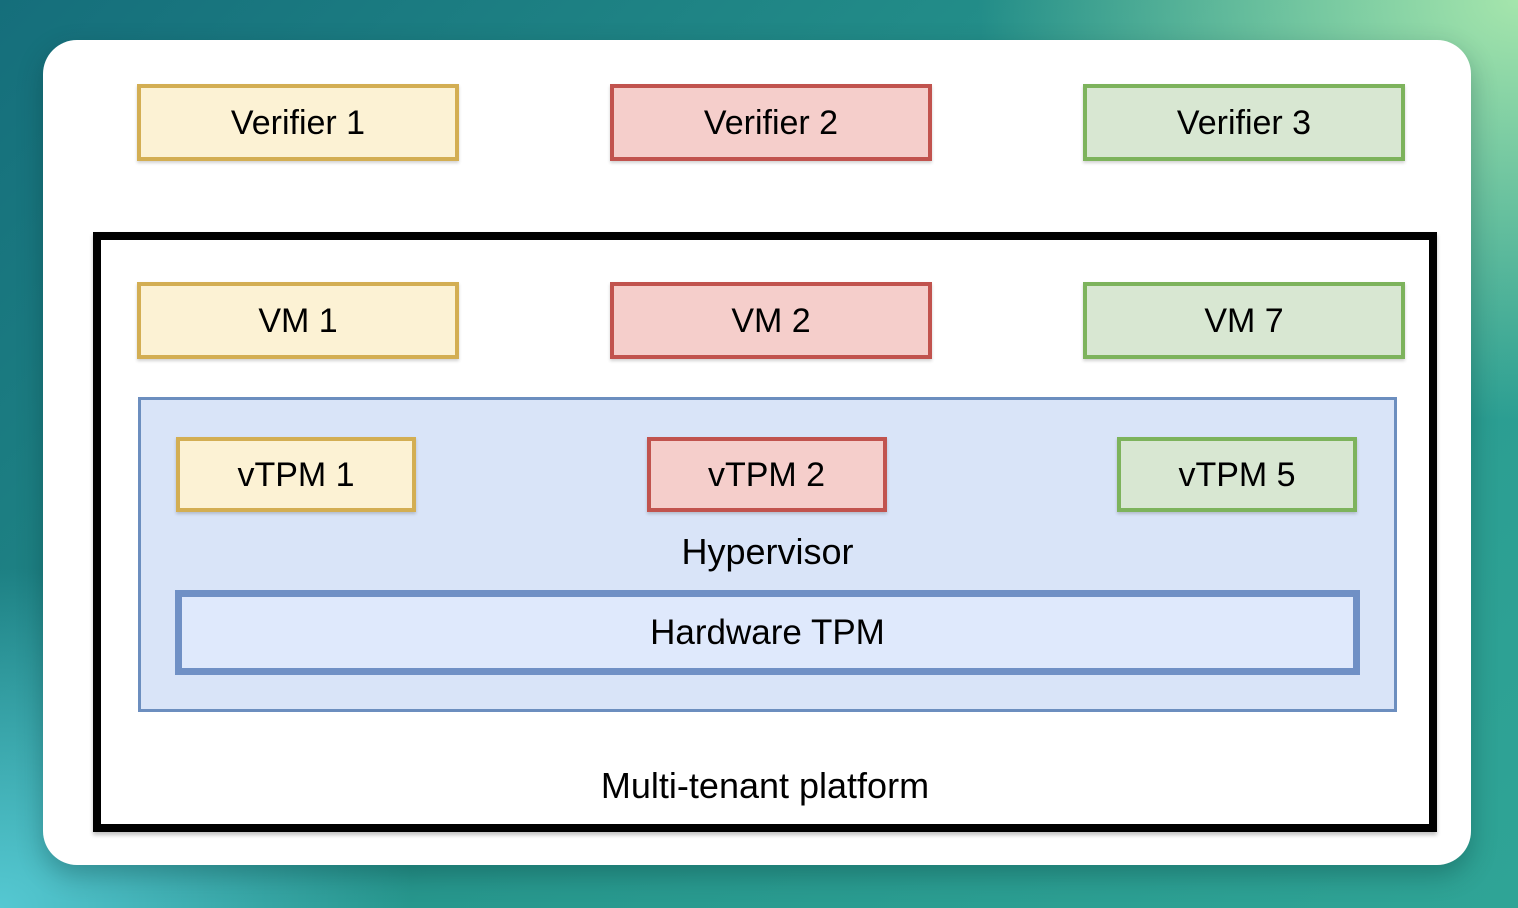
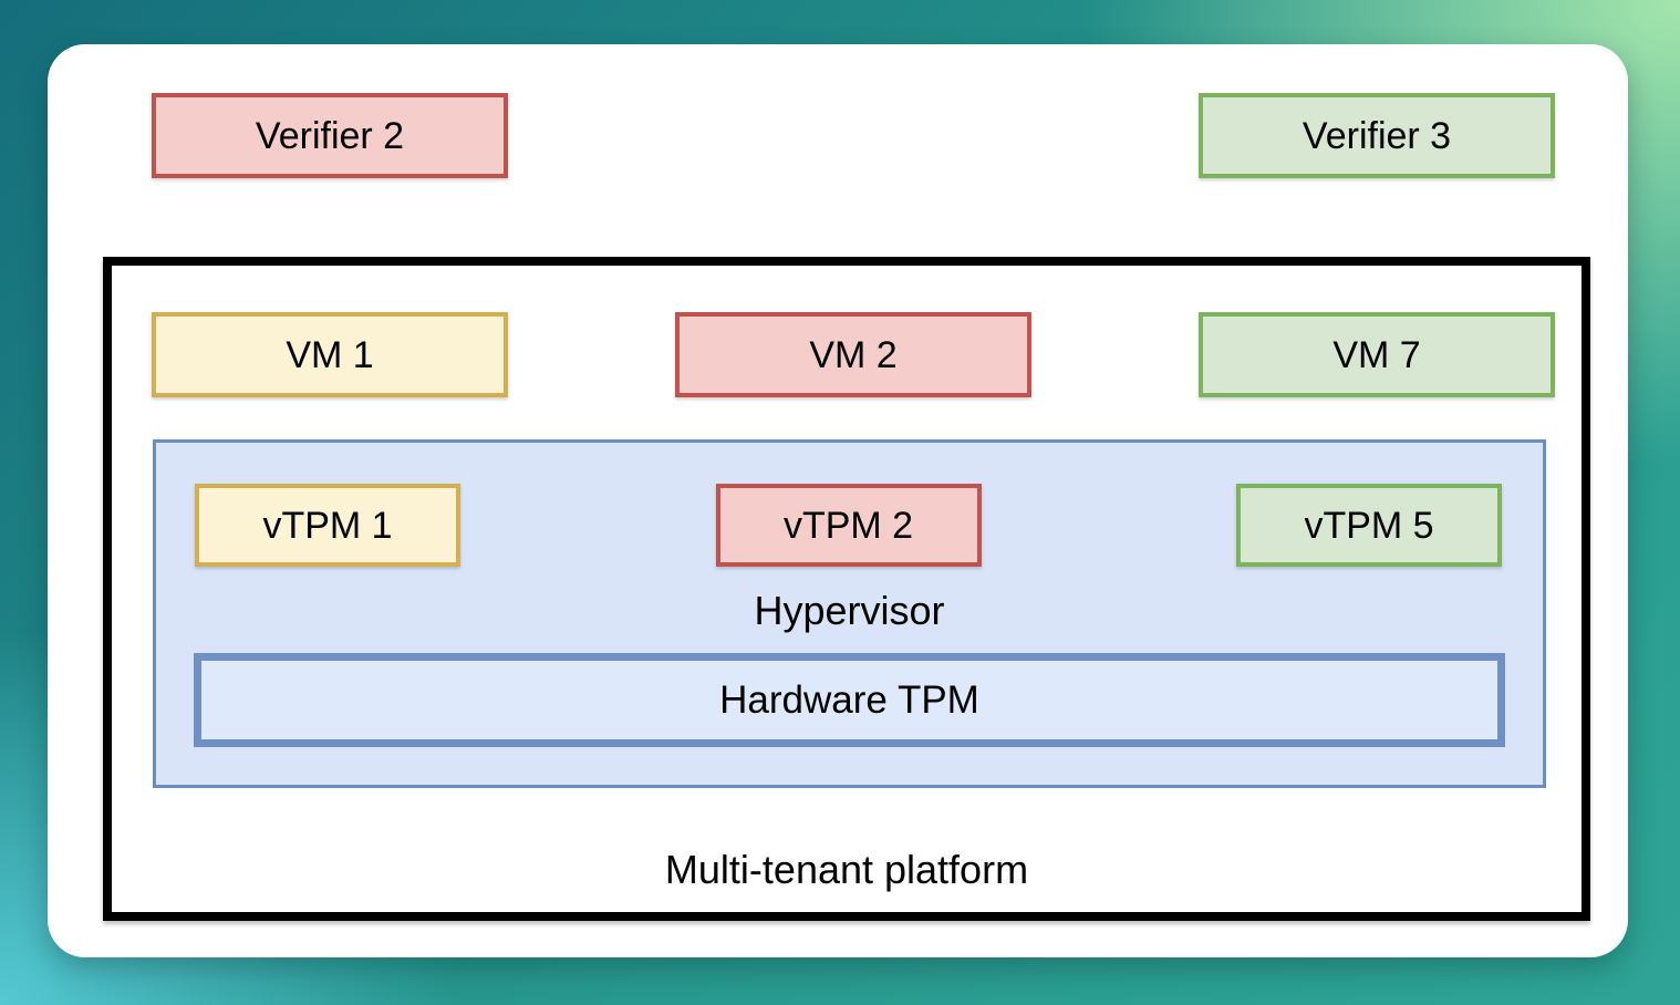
- Verifier 1
  Verifier 2
  Verifier 3
  VM 1
  VM 2
  VM 7
  vTPM 1
  vTPM 2
  vTPM 5
  Hypervisor
  Hardware TPM
  Multi-tenant platform
